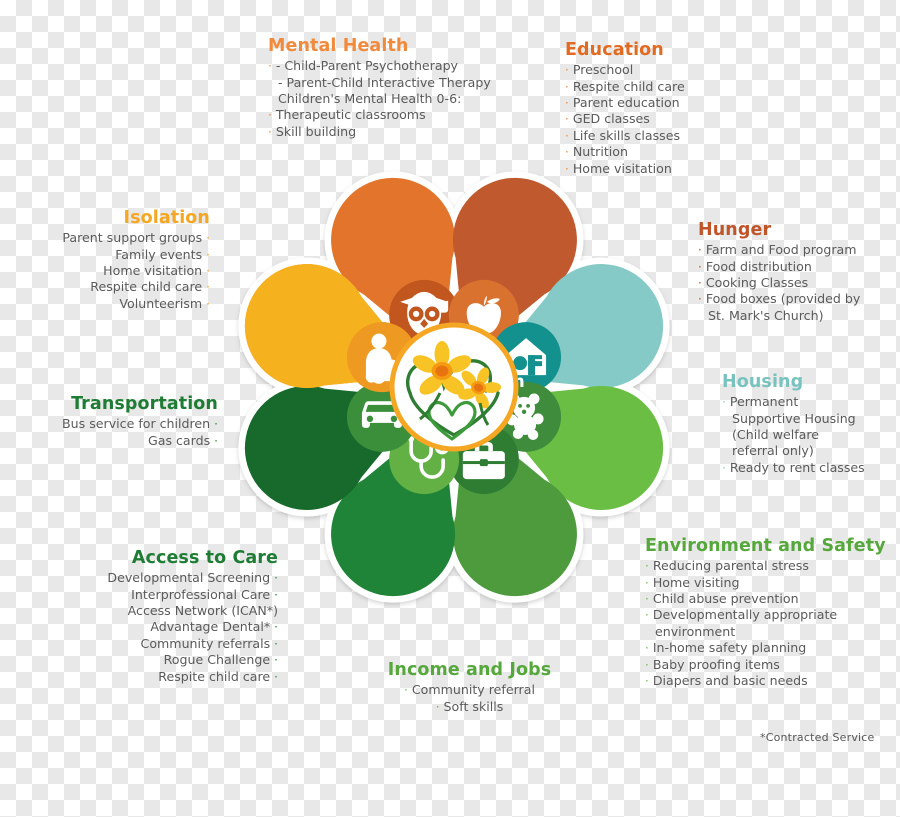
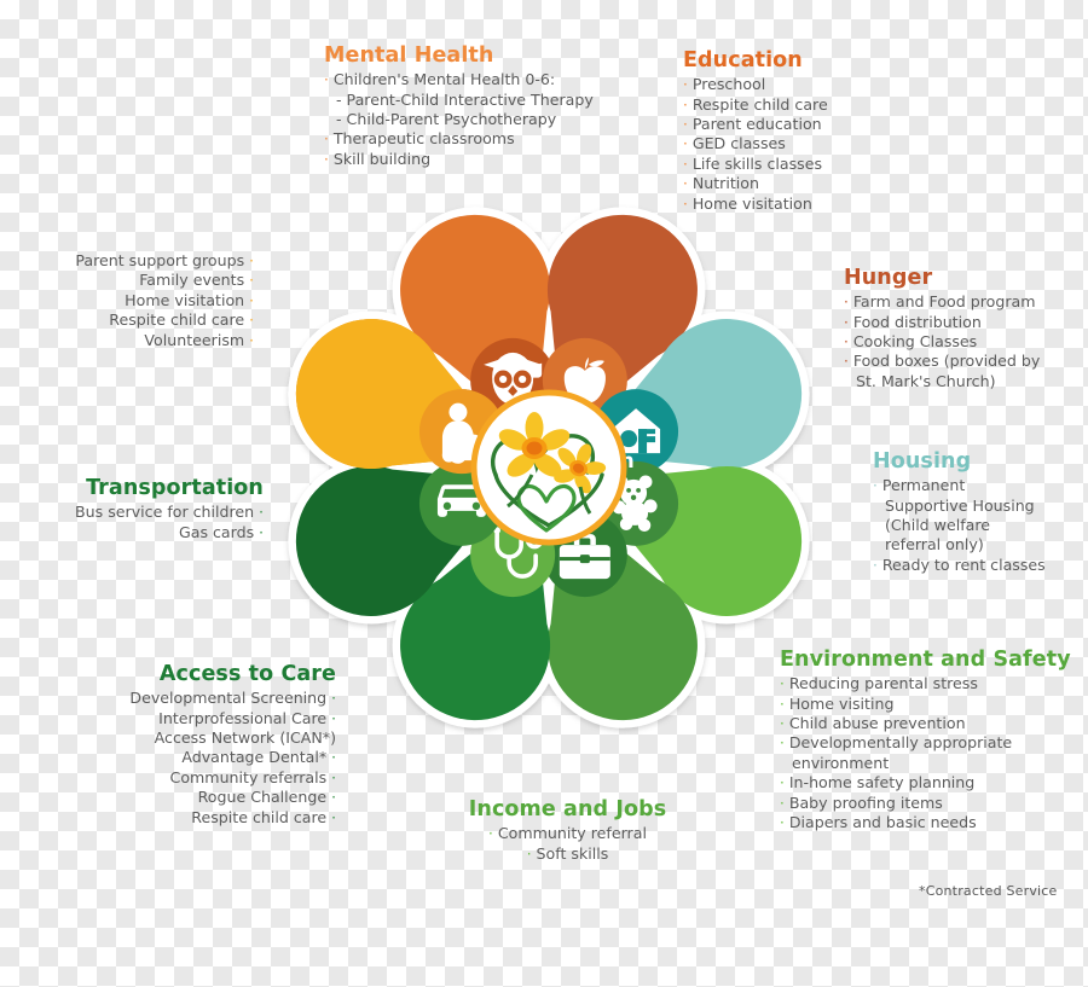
  Mental Health
- · - Child-Parent Psychotherapy
+ · Children's Mental Health 0-6:
  - Parent-Child Interactive Therapy
- Children's Mental Health 0-6:
+ - Child-Parent Psychotherapy
  · Therapeutic classrooms
  · Skill building
  Education
  · Preschool
  · Respite child care
  · Parent education
  · GED classes
  · Life skills classes
  · Nutrition
  · Home visitation
  Hunger
  · Farm and Food program
  · Food distribution
  · Cooking Classes
  · Food boxes (provided by
  St. Mark's Church)
  Housing
  · Permanent
  Supportive Housing
  (Child welfare
  referral only)
  · Ready to rent classes
  Environment and Safety
  · Reducing parental stress
  · Home visiting
  · Child abuse prevention
  · Developmentally appropriate
  environment
  · In-home safety planning
  · Baby proofing items
  · Diapers and basic needs
  Income and Jobs
  · Community referral
  · Soft skills
  Access to Care
  Developmental Screening ·
  Interprofessional Care ·
  Access Network (ICAN*)
  Advantage Dental* ·
  Community referrals ·
  Rogue Challenge ·
  Respite child care ·
  Transportation
  Bus service for children ·
  Gas cards ·
- Isolation
  Parent support groups ·
  Family events ·
  Home visitation ·
  Respite child care ·
  Volunteerism ·
  *Contracted Service
